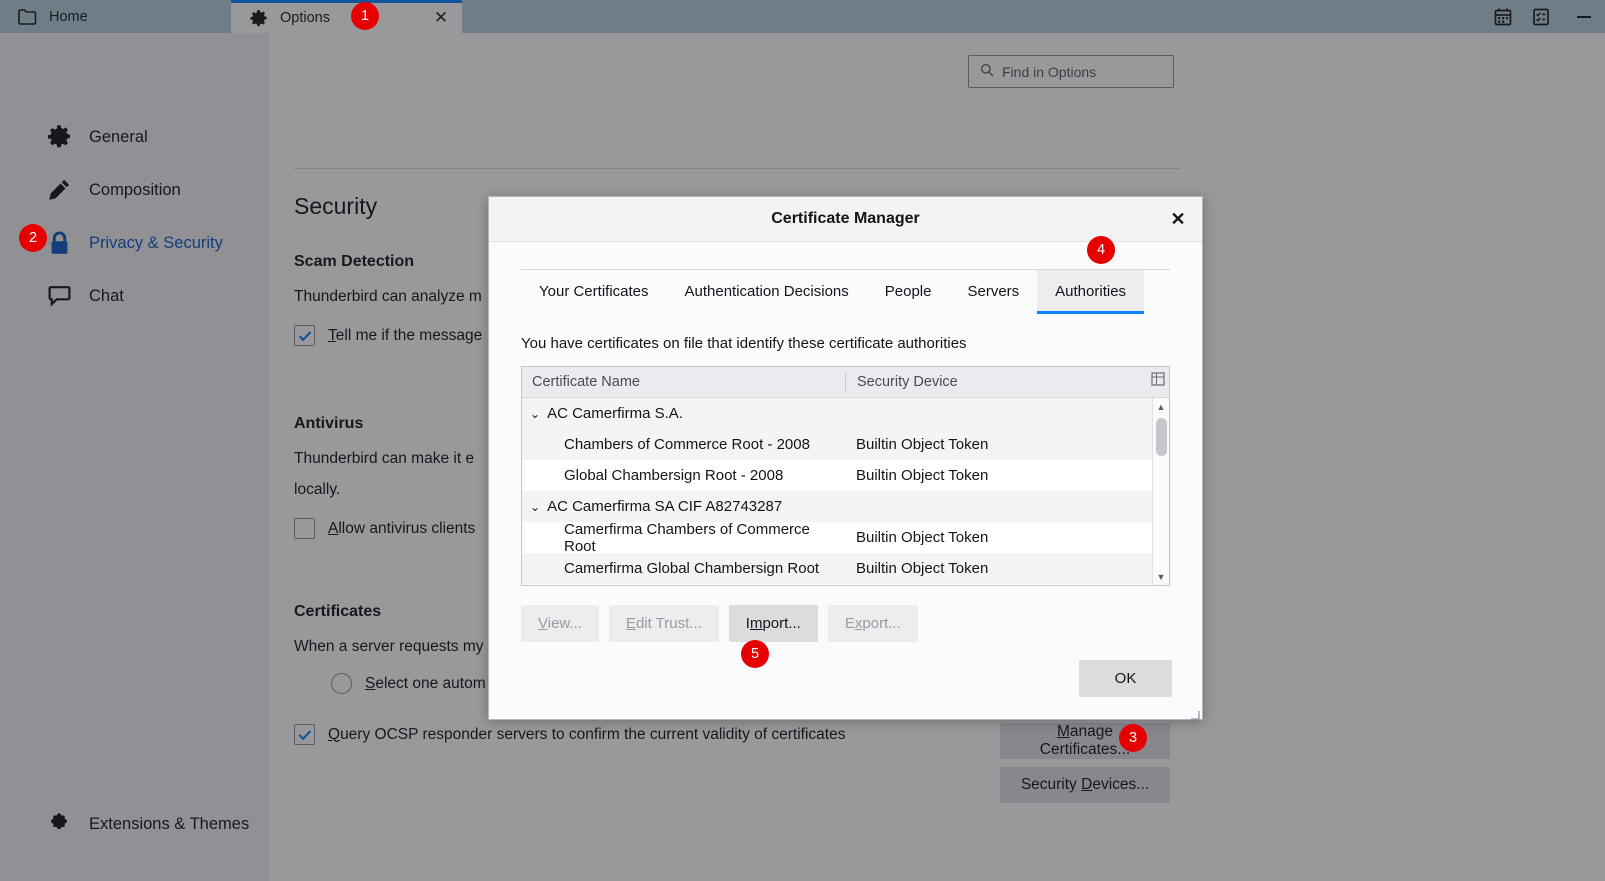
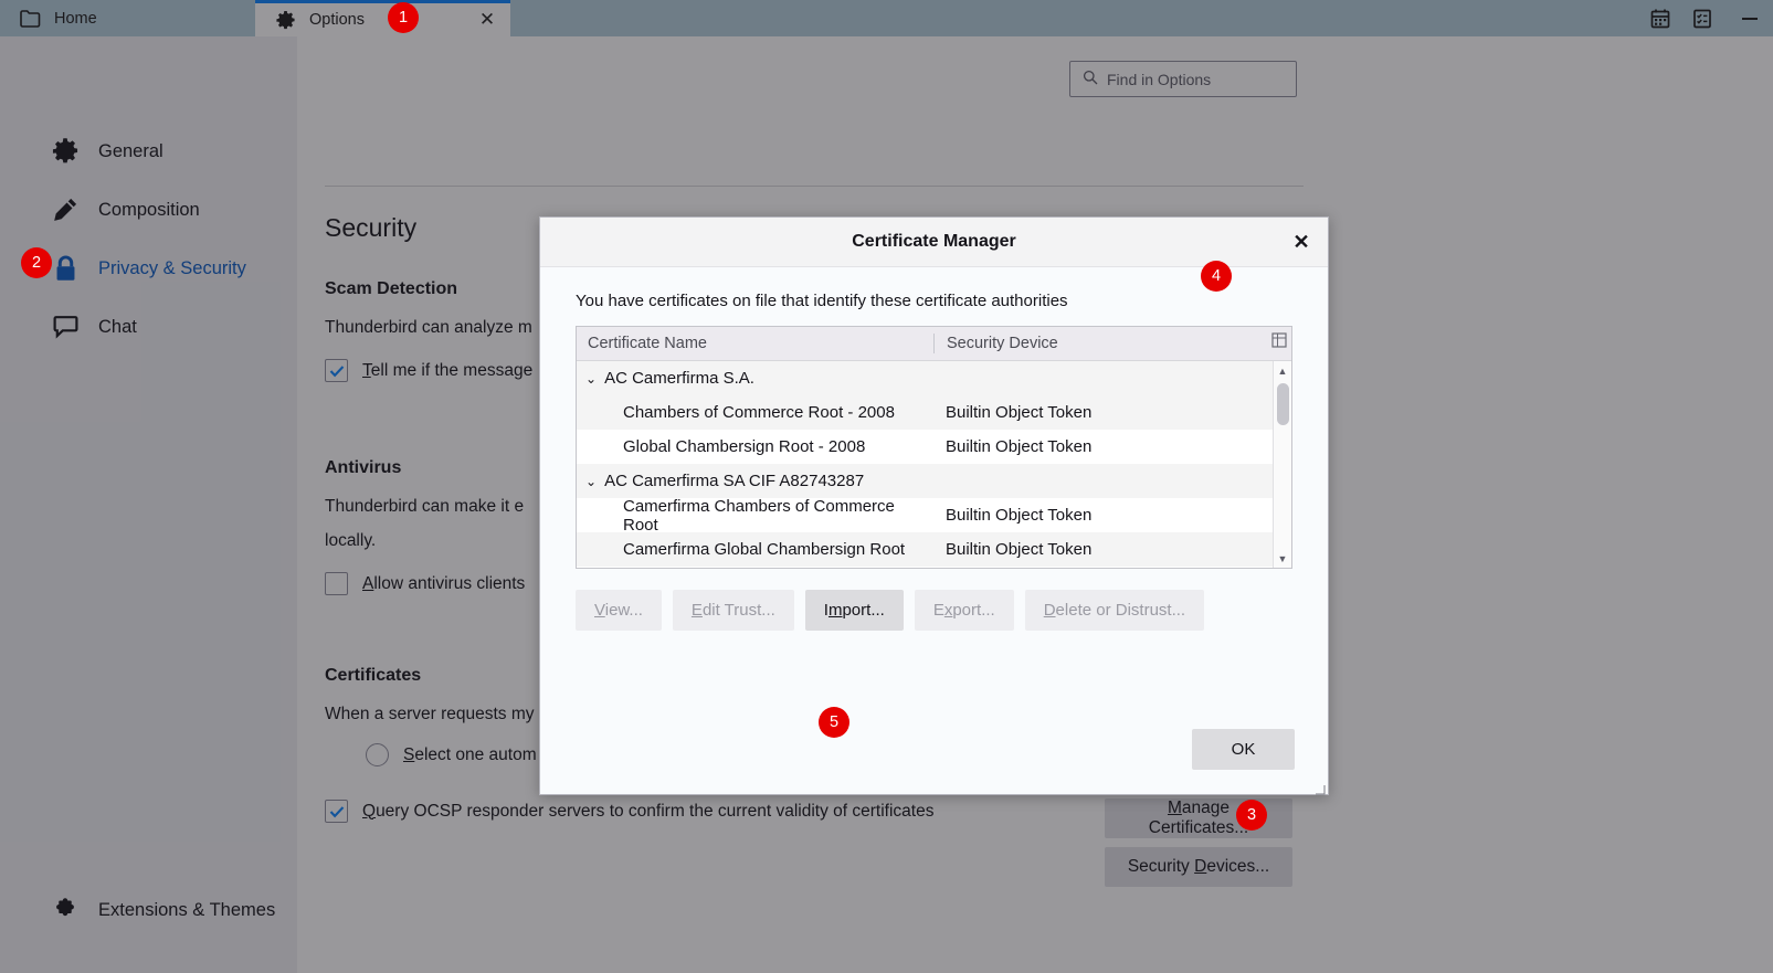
  Home
  Options
  ✕
  General
  Composition
  Privacy & Security
  Chat
  Extensions & Themes
  Find in Options
  Security
  Scam Detection
  Thunderbird can analyze m
  Tell me if the message
  Antivirus
  Thunderbird can make it e
  locally.
  Allow antivirus clients
  Certificates
  When a server requests my
  Select one autom
  Query OCSP responder servers to confirm the current validity of certificates
  Manage Certificates..
  Security Devices...
  Certificate Manager
  ✕
- Your Certificates
- Authentication Decisions
- People
- Servers
- Authorities
  You have certificates on file that identify these certificate authorities
  Certificate Name
  Security Device
  ⌄
  AC Camerfirma S.A.
  Chambers of Commerce Root - 2008
  Builtin Object Token
  Global Chambersign Root - 2008
  Builtin Object Token
  ⌄
  AC Camerfirma SA CIF A82743287
  Camerfirma Chambers of Commerce Root
  Builtin Object Token
  Camerfirma Global Chambersign Root
  Builtin Object Token
  ▲
  ▼
  View...
  Edit Trust...
  Import...
  Export...
+ Delete or Distrust...
  OK
  1
  2
  3
  4
  5
